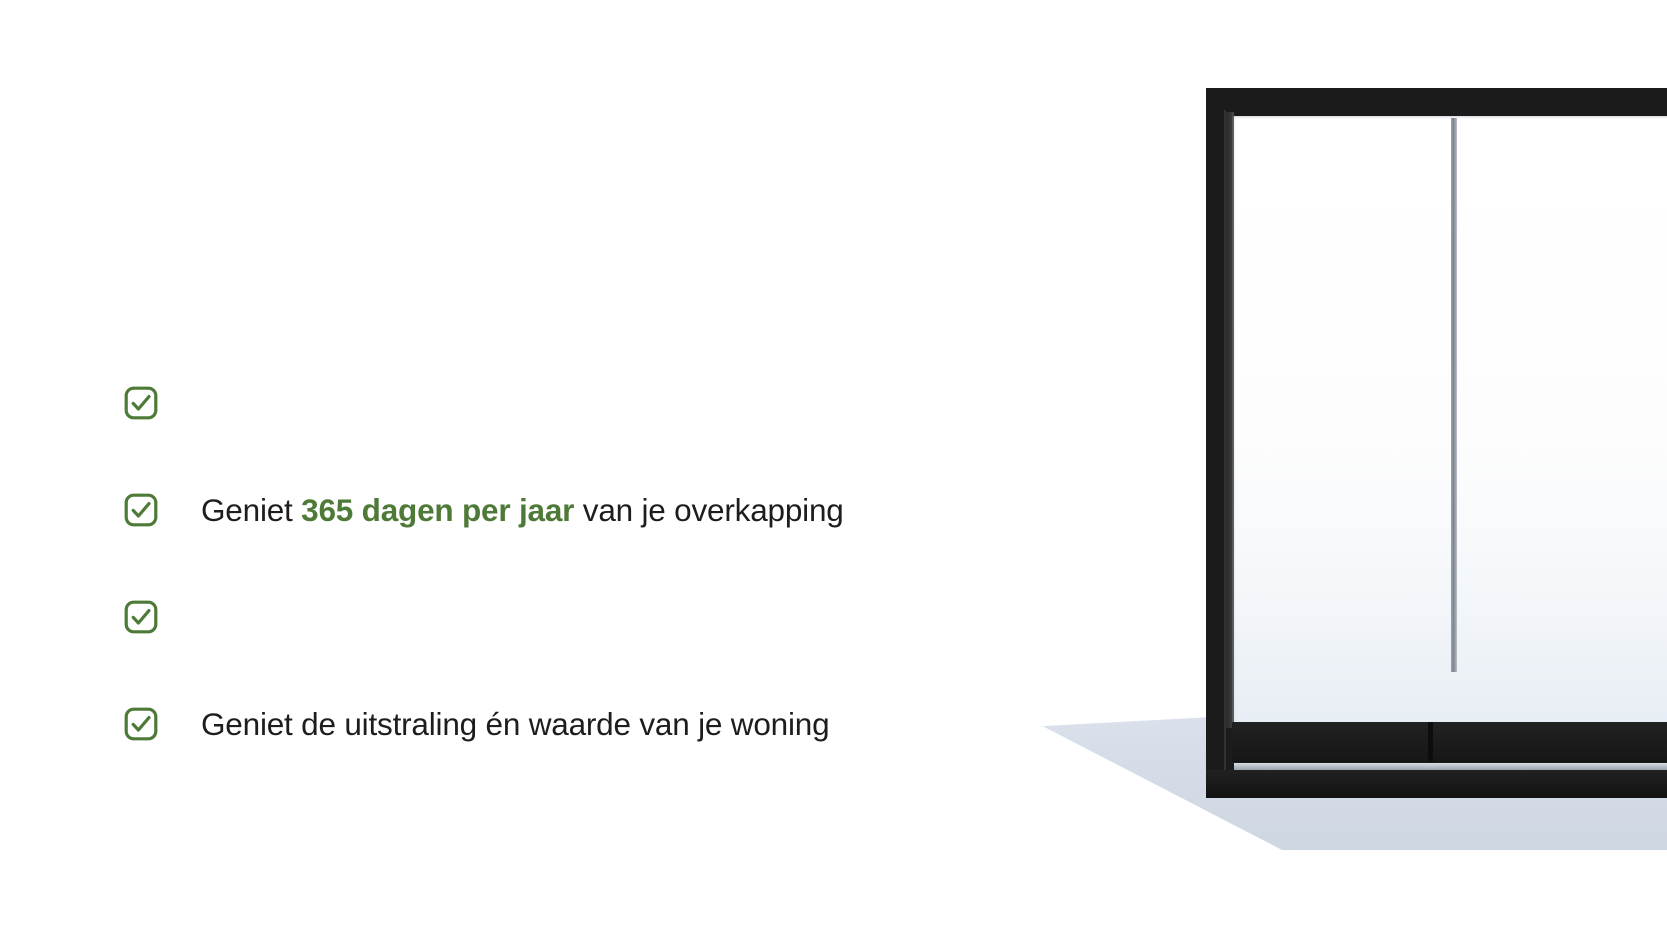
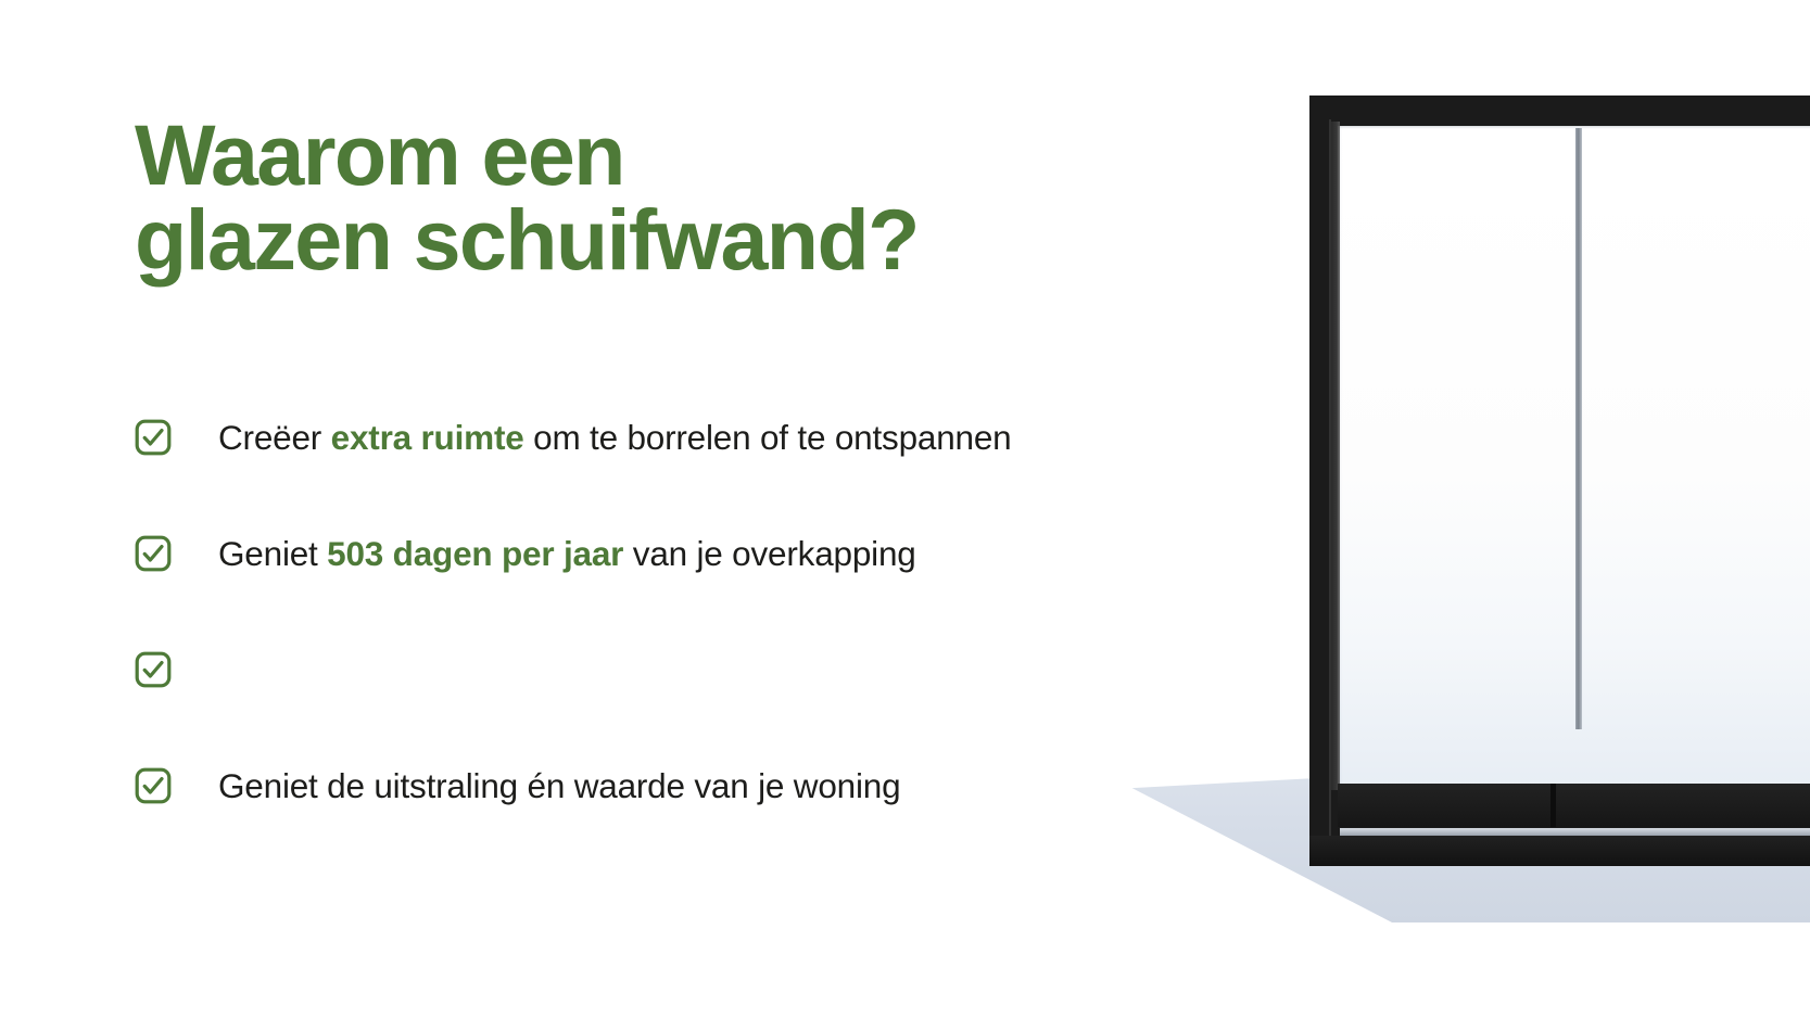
+ Waarom een
+ glazen schuifwand?
+ Creëer extra ruimte om te borrelen of te ontspannen
- Geniet 365 dagen per jaar van je overkapping
+ Geniet 503 dagen per jaar van je overkapping
  Geniet de uitstraling én waarde van je woning
